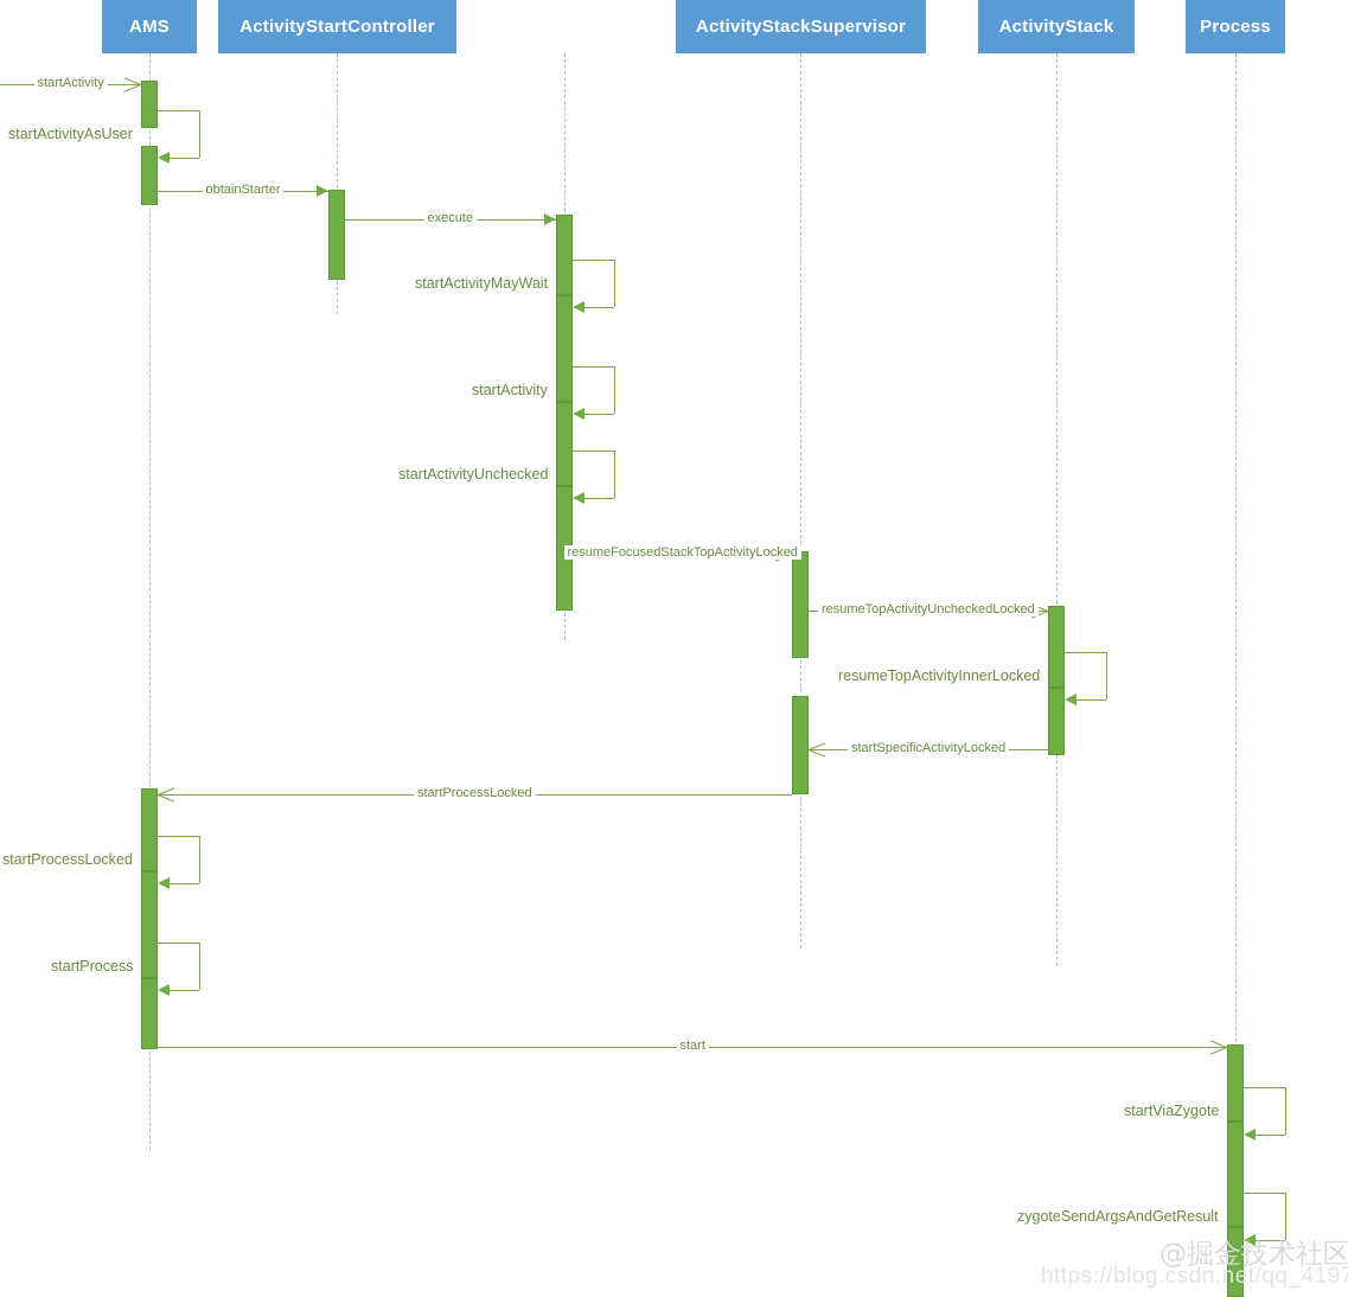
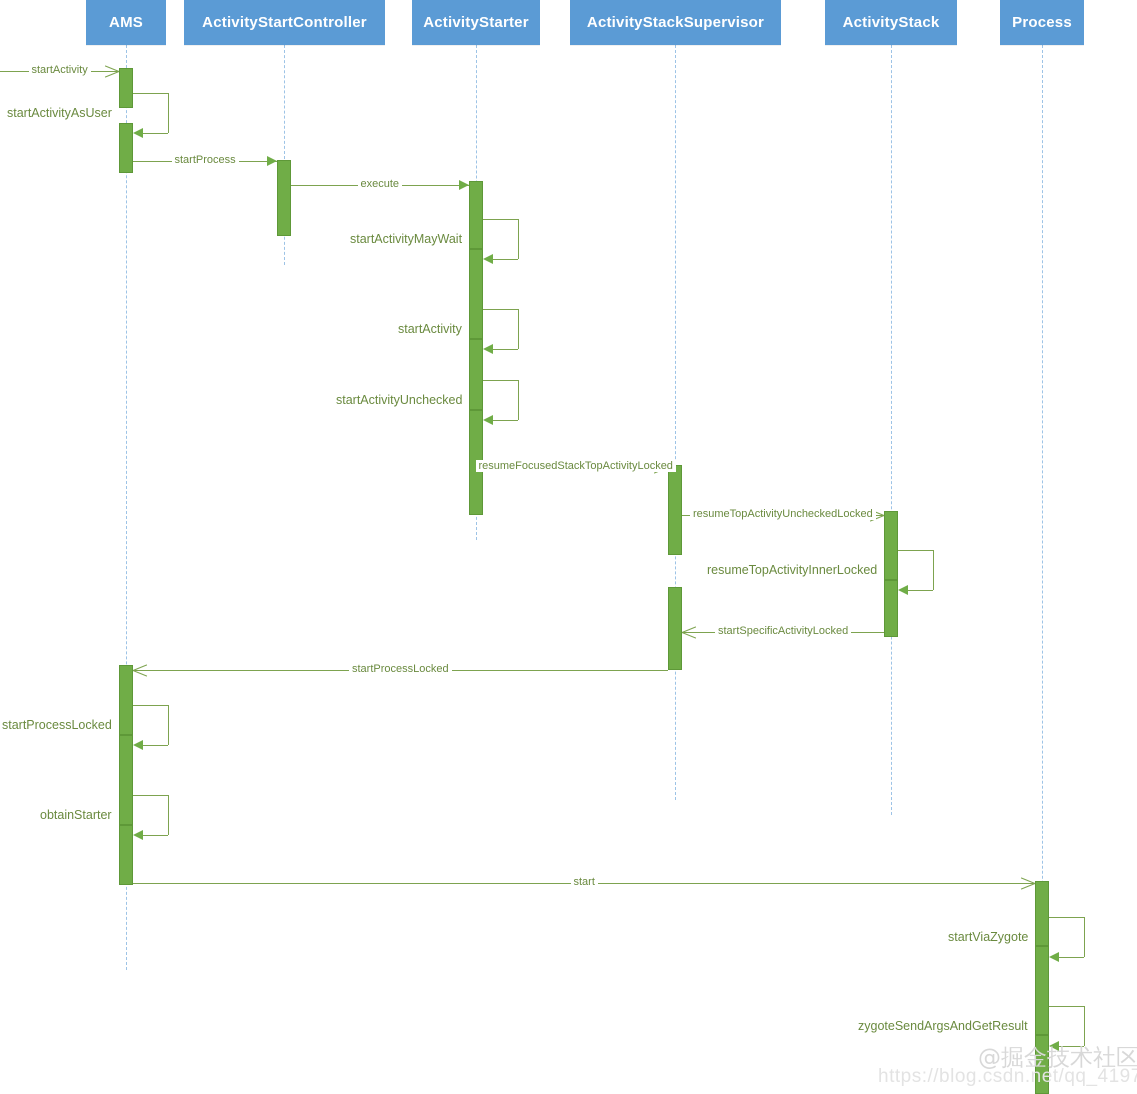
  AMS
  ActivityStartController
+ ActivityStarter
  ActivityStackSupervisor
  ActivityStack
  Process
  startActivity
  startActivityAsUser
- obtainStarter
+ startProcess
  execute
  startActivityMayWait
  startActivity
  startActivityUnchecked
  resumeFocusedStackTopActivityLocked
  resumeTopActivityUncheckedLocked
  resumeTopActivityInnerLocked
  startSpecificActivityLocked
  startProcessLocked
  startProcessLocked
- startProcess
+ obtainStarter
  start
  startViaZygote
  zygoteSendArgsAndGetResult
  @掘金技术社区
  https://blog.csdn.net/qq_4197
